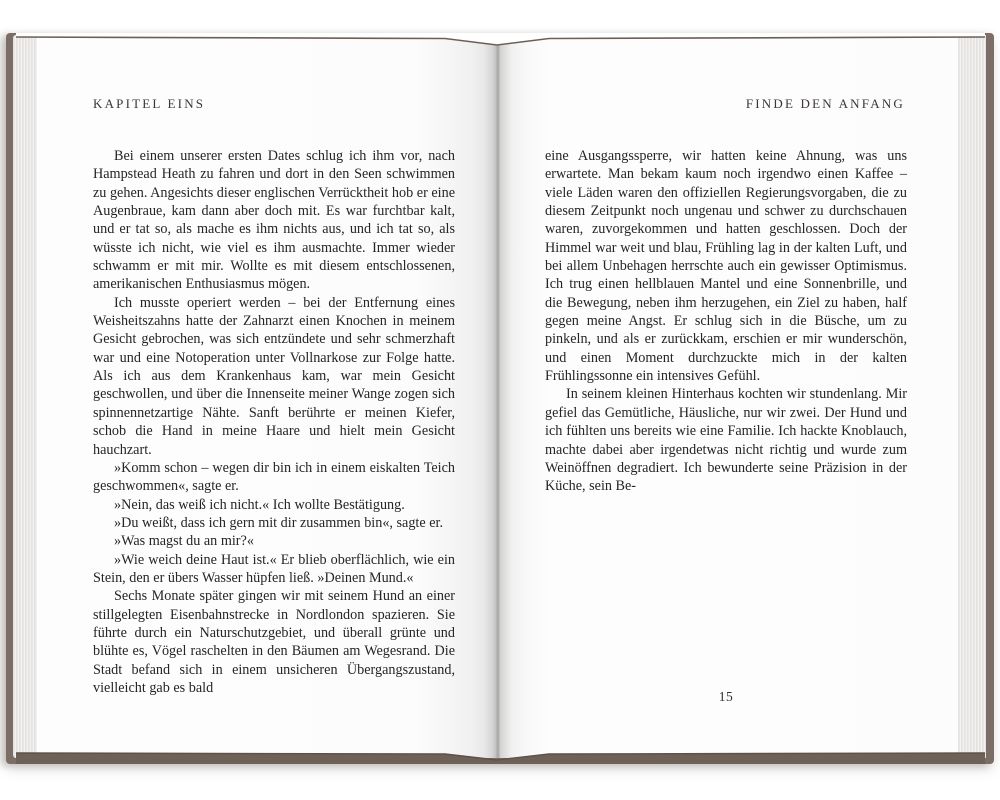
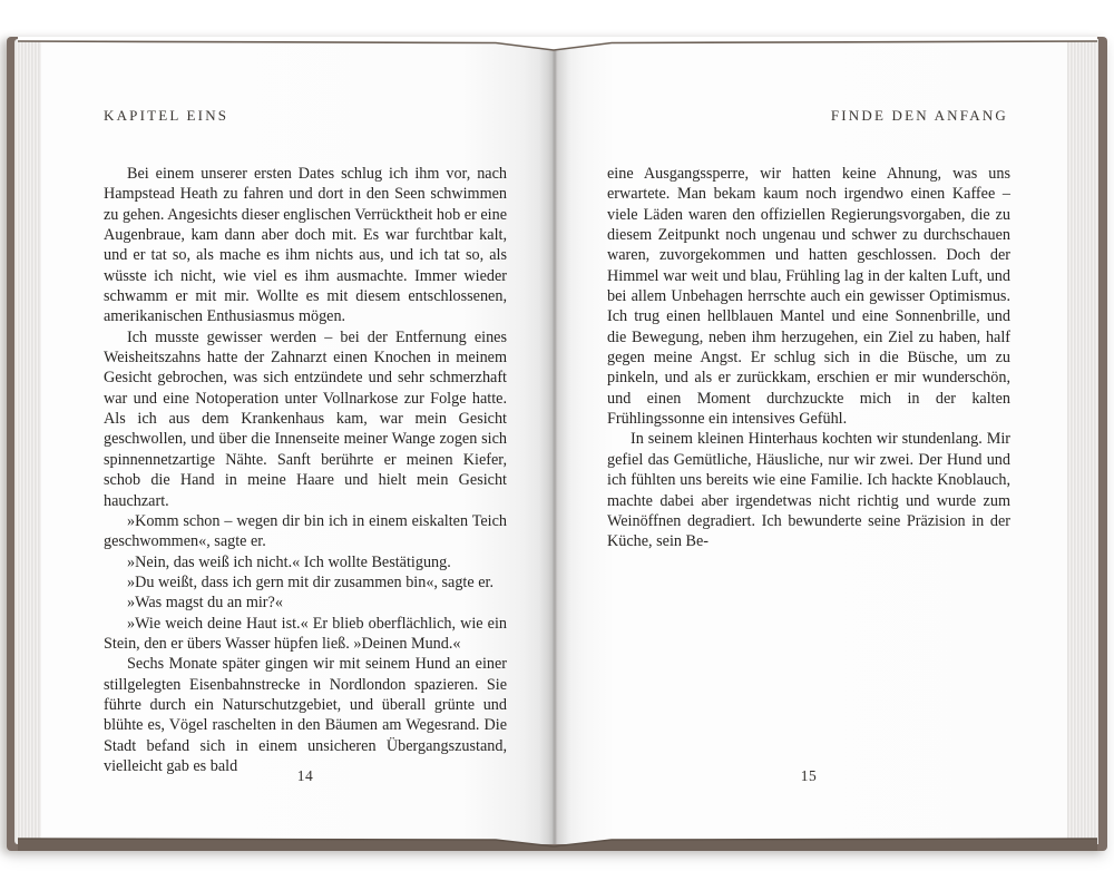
  KAPITEL EINS
  Bei einem unserer ersten Dates schlug ich ihm vor, nach Hampstead Heath zu fahren und dort in den Seen schwimmen zu gehen. Angesichts dieser englischen Verrücktheit hob er eine Augenbraue, kam dann aber doch mit. Es war furchtbar kalt, und er tat so, als mache es ihm nichts aus, und ich tat so, als wüsste ich nicht, wie viel es ihm ausmachte. Immer wieder schwamm er mit mir. Wollte es mit diesem entschlossenen, amerikanischen Enthusiasmus mögen.
- Ich musste operiert werden – bei der Entfernung eines Weisheitszahns hatte der Zahnarzt einen Knochen in meinem Gesicht gebrochen, was sich entzündete und sehr schmerzhaft war und eine Notoperation unter Vollnarkose zur Folge hatte. Als ich aus dem Krankenhaus kam, war mein Gesicht geschwollen, und über die Innenseite meiner Wange zogen sich spinnennetzartige Nähte. Sanft berührte er meinen Kiefer, schob die Hand in meine Haare und hielt mein Gesicht hauchzart.
+ Ich musste gewisser werden – bei der Entfernung eines Weisheitszahns hatte der Zahnarzt einen Knochen in meinem Gesicht gebrochen, was sich entzündete und sehr schmerzhaft war und eine Notoperation unter Vollnarkose zur Folge hatte. Als ich aus dem Krankenhaus kam, war mein Gesicht geschwollen, und über die Innenseite meiner Wange zogen sich spinnennetzartige Nähte. Sanft berührte er meinen Kiefer, schob die Hand in meine Haare und hielt mein Gesicht hauchzart.
  »Komm schon – wegen dir bin ich in einem eiskalten Teich geschwommen«, sagte er.
  »Nein, das weiß ich nicht.« Ich wollte Bestätigung.
  »Du weißt, dass ich gern mit dir zusammen bin«, sagte er.
  »Was magst du an mir?«
  »Wie weich deine Haut ist.« Er blieb oberflächlich, wie ein Stein, den er übers Wasser hüpfen ließ. »Deinen Mund.«
  Sechs Monate später gingen wir mit seinem Hund an einer stillgelegten Eisenbahnstrecke in Nordlondon spazieren. Sie führte durch ein Naturschutzgebiet, und überall grünte und blühte es, Vögel raschelten in den Bäumen am Wegesrand. Die Stadt befand sich in einem unsicheren Übergangszustand, vielleicht gab es bald
+ 14
  FINDE DEN ANFANG
  eine Ausgangssperre, wir hatten keine Ahnung, was uns erwartete. Man bekam kaum noch irgendwo einen Kaffee – viele Läden waren den offiziellen Regierungsvorgaben, die zu diesem Zeitpunkt noch ungenau und schwer zu durchschauen waren, zuvorgekommen und hatten geschlossen. Doch der Himmel war weit und blau, Frühling lag in der kalten Luft, und bei allem Unbehagen herrschte auch ein gewisser Optimismus. Ich trug einen hellblauen Mantel und eine Sonnenbrille, und die Bewegung, neben ihm herzugehen, ein Ziel zu haben, half gegen meine Angst. Er schlug sich in die Büsche, um zu pinkeln, und als er zurückkam, erschien er mir wunderschön, und einen Moment durchzuckte mich in der kalten Frühlingssonne ein intensives Gefühl.
  In seinem kleinen Hinterhaus kochten wir stundenlang. Mir gefiel das Gemütliche, Häusliche, nur wir zwei. Der Hund und ich fühlten uns bereits wie eine Familie. Ich hackte Knoblauch, machte dabei aber irgendetwas nicht richtig und wurde zum Weinöffnen degradiert. Ich bewunderte seine Präzision in der Küche, sein Be-
  15
